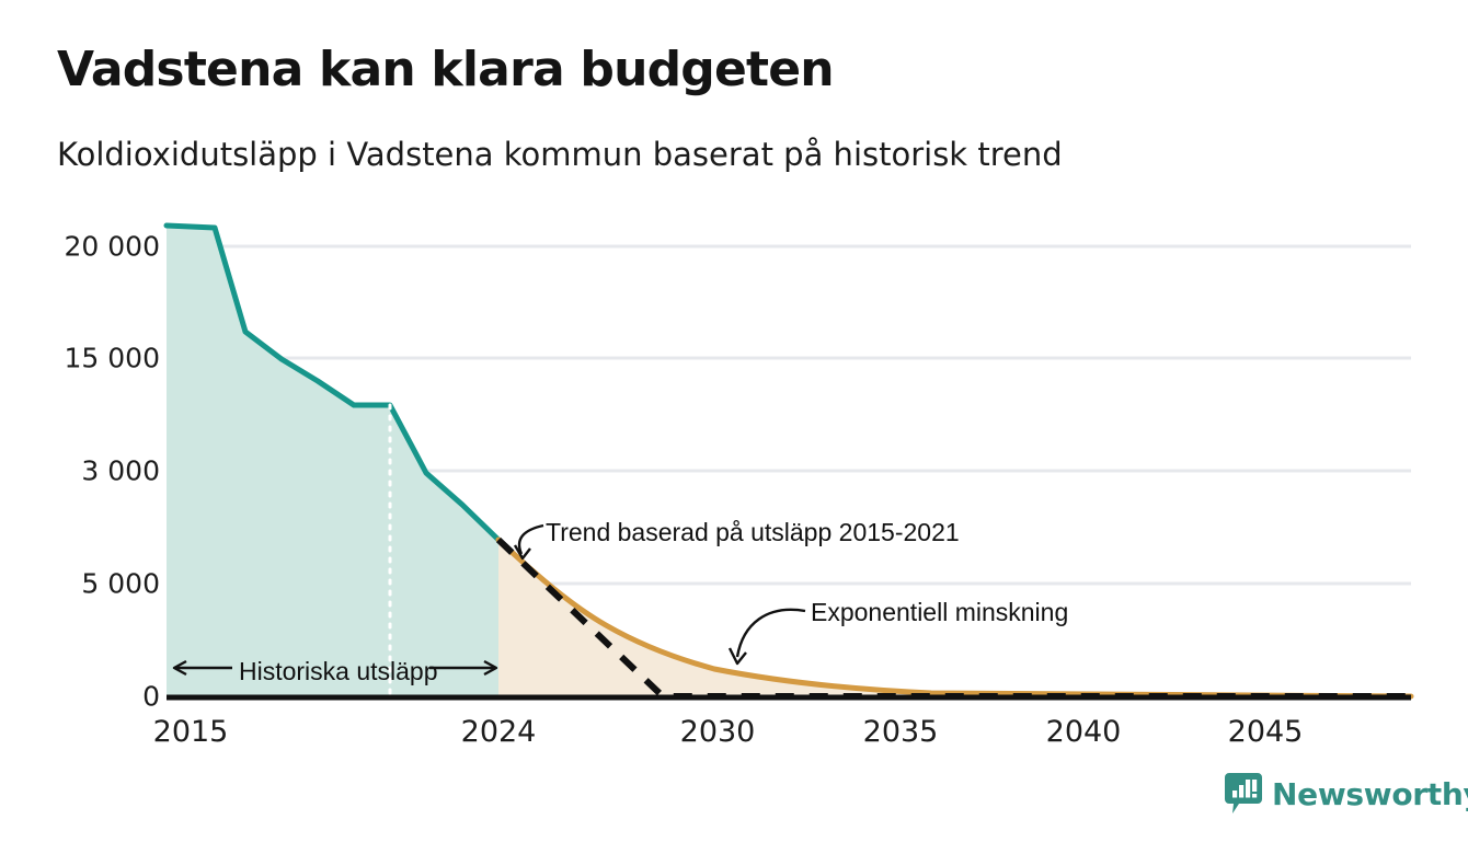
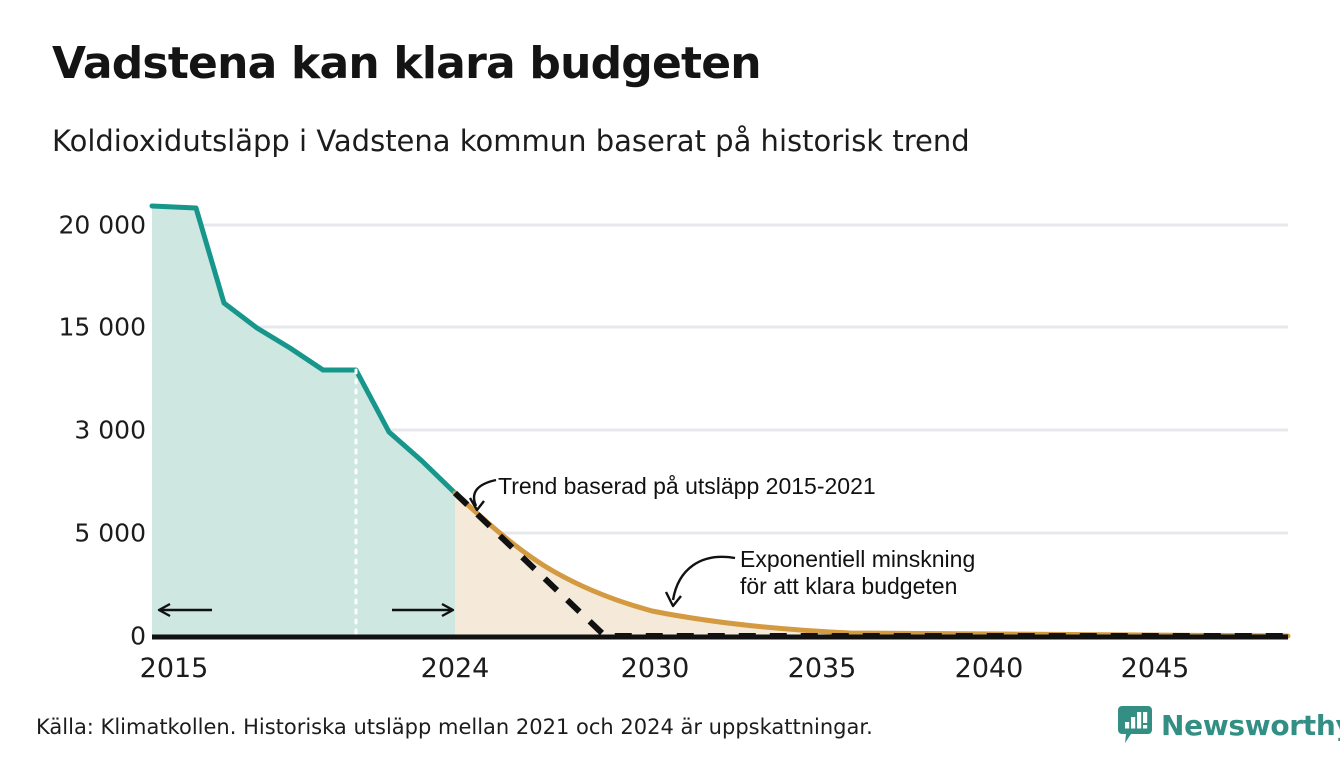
  Vadstena kan klara budgeten
  Koldioxidutsläpp i Vadstena kommun baserat på historisk trend
  0
  5 000
  3 000
  15 000
  20 000
  2015
  2024
  2030
  2035
  2040
  2045
- Historiska utsläpp
  Trend baserad på utsläpp 2015-2021
  Exponentiell minskning
+ för att klara budgeten
+ Källa: Klimatkollen. Historiska utsläpp mellan 2021 och 2024 är uppskattningar.
  Newsworth
